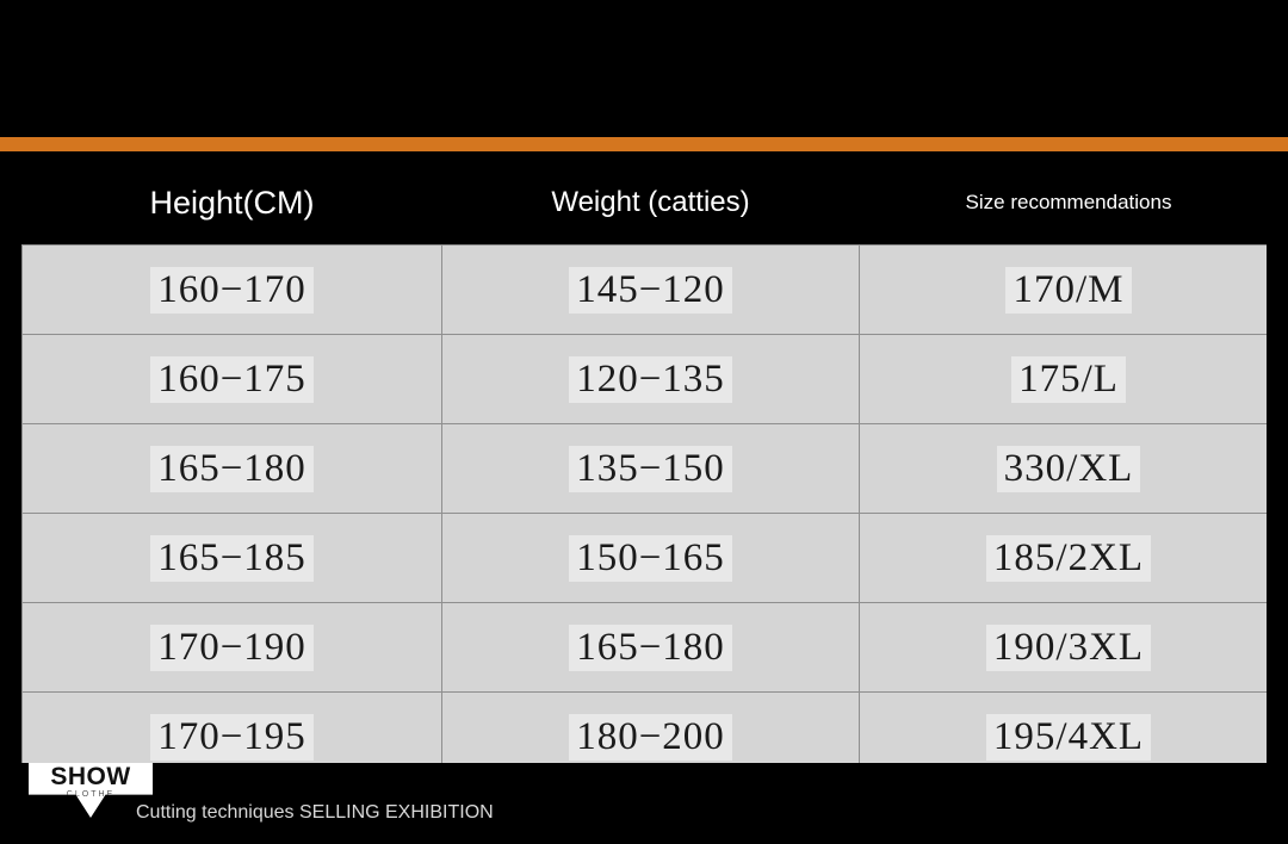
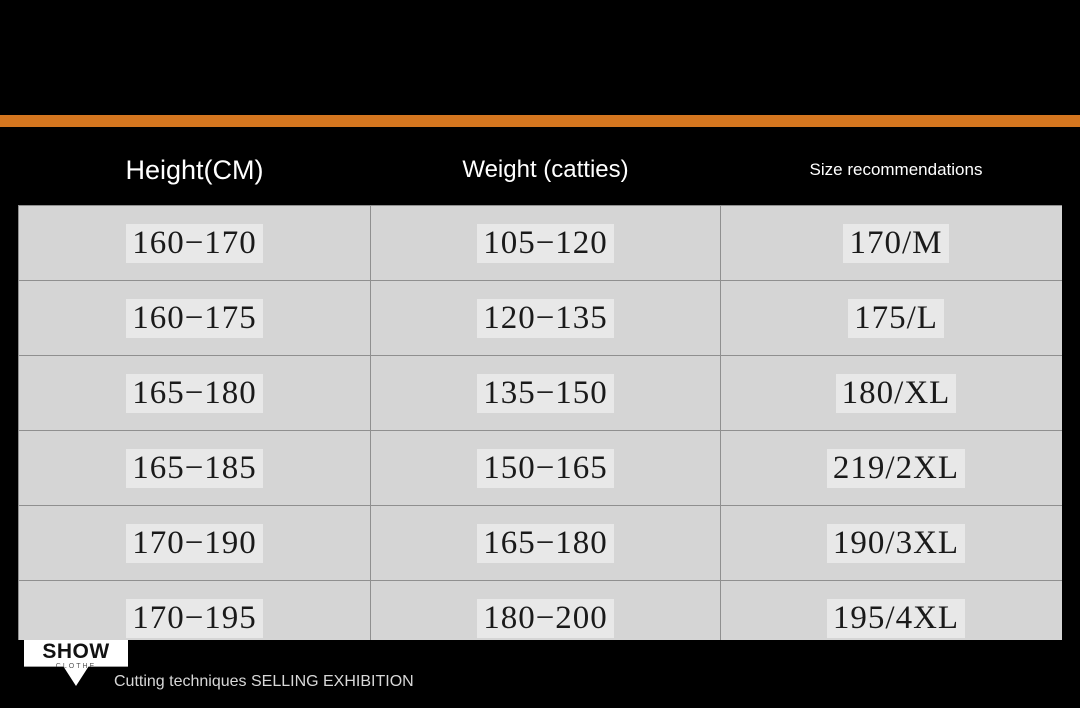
  Height(CM)	Weight (catties)	Size recommendations
- 160−170	145−120	170/M
+ 160−170	105−120	170/M
  160−175	120−135	175/L
- 165−180	135−150	330/XL
+ 165−180	135−150	180/XL
- 165−185	150−165	185/2XL
+ 165−185	150−165	219/2XL
  170−190	165−180	190/3XL
  170−195	180−200	195/4XL
  SHOW
  Cutting techniques SELLING EXHIBITION
